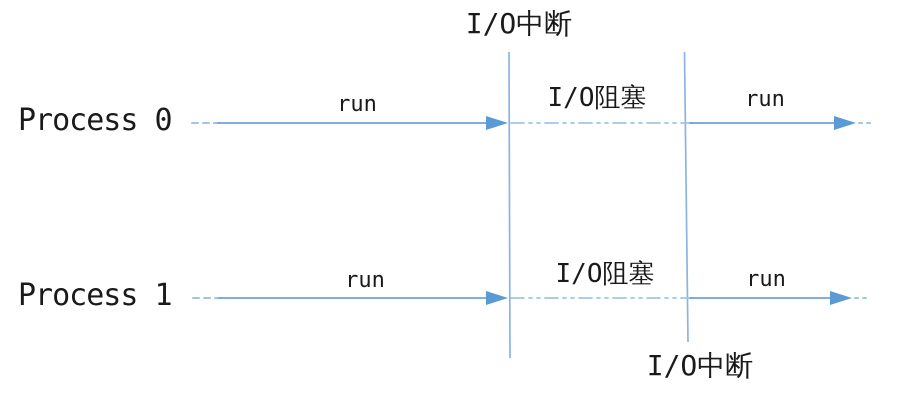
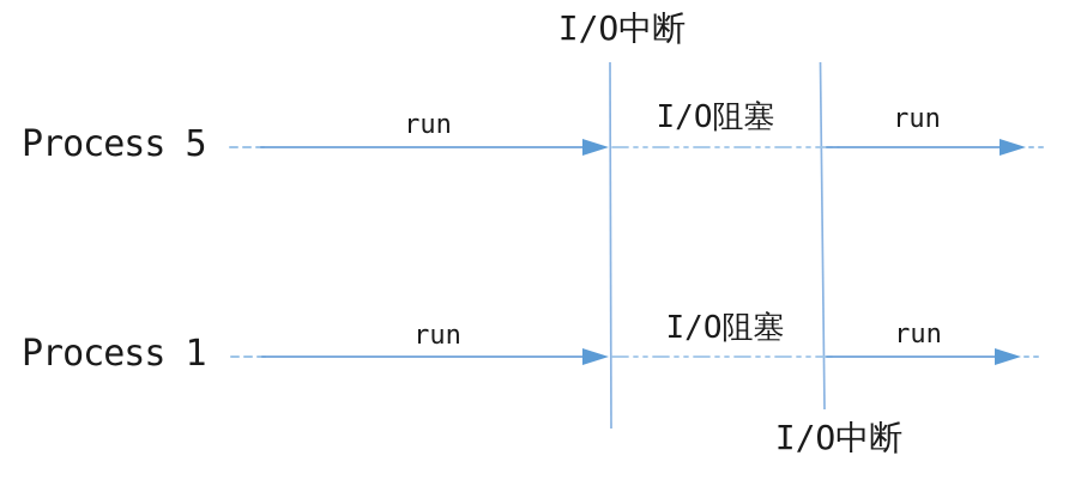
  I/O中断
- Process 0
+ Process 5
  run
  I/O阻塞
  run
  Process 1
  run
  I/O阻塞
  run
  I/O中断
